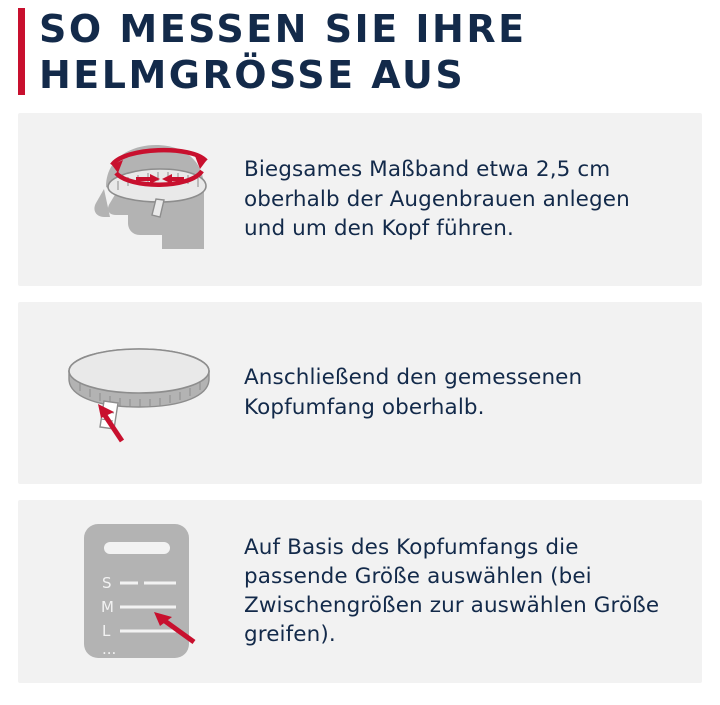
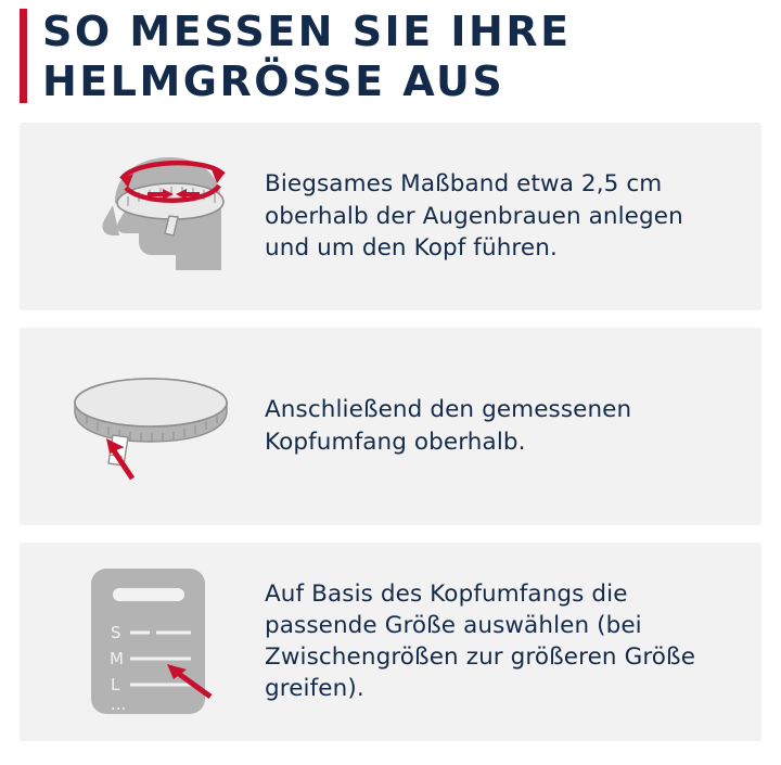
  SO MESSEN SIE IHRE
  HELMGRÖSSE AUS
  Biegsames Maßband etwa 2,5 cm oberhalb der Augenbrauen anlegen und um den Kopf führen.
  Anschließend den gemessenen Kopfumfang oberhalb.
  S
  M
  L
  ...
- Auf Basis des Kopfumfangs die passende Größe auswählen (bei Zwischengrößen zur auswählen Größe greifen).
+ Auf Basis des Kopfumfangs die passende Größe auswählen (bei Zwischengrößen zur größeren Größe greifen).
